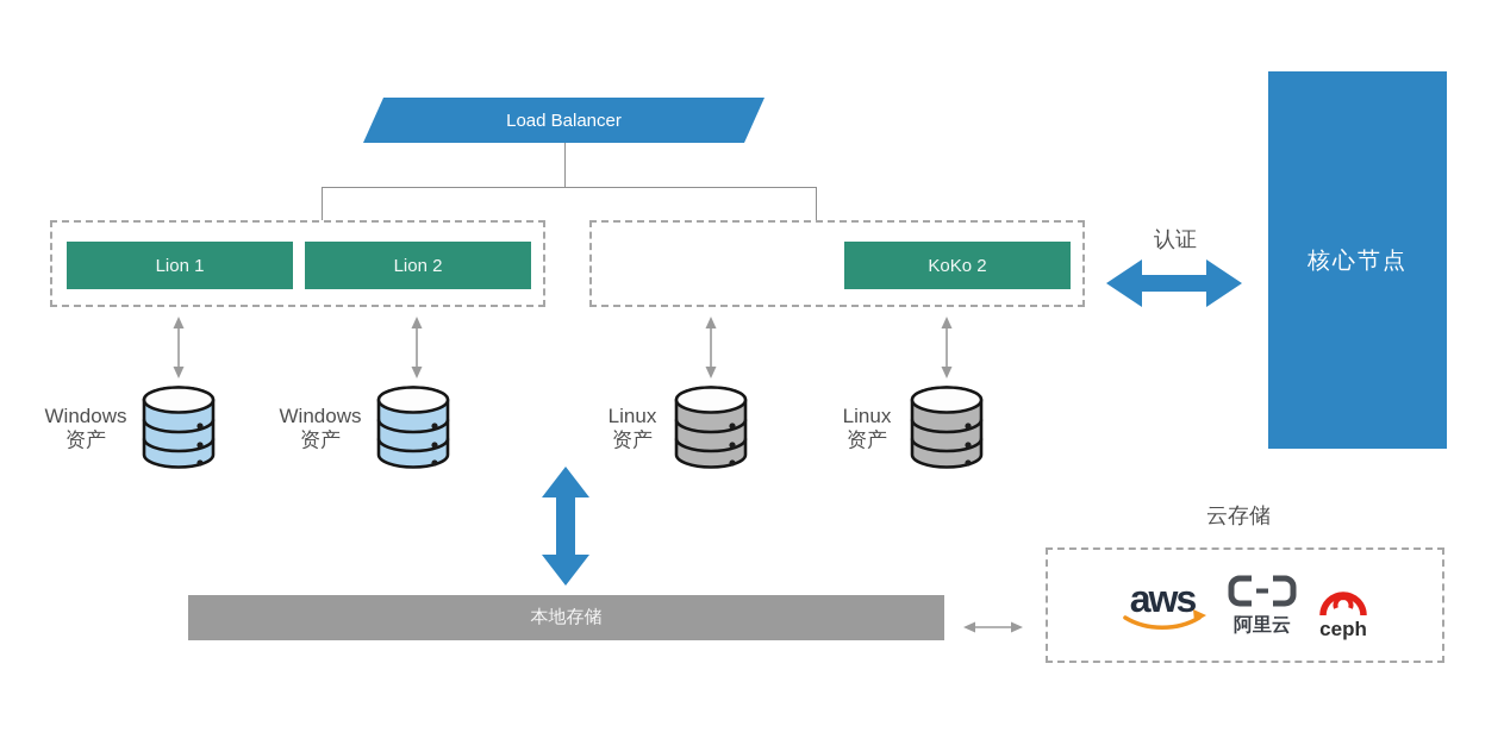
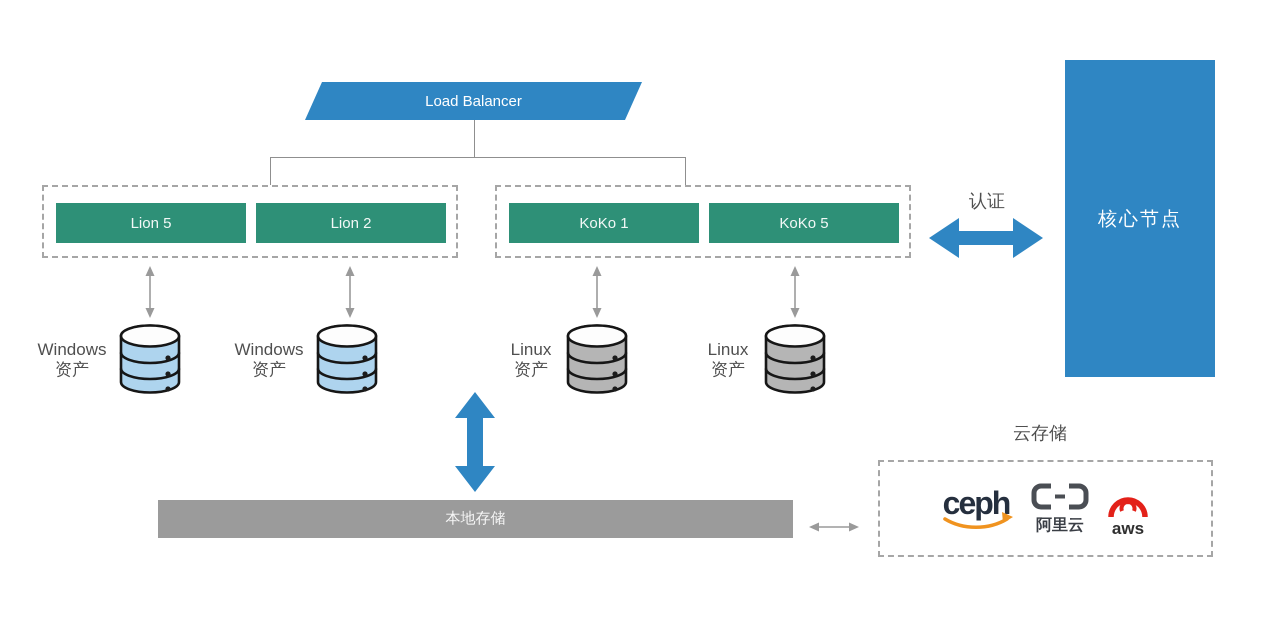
  Load Balancer
- Lion 1
+ Lion 5
  Lion 2
+ KoKo 1
- KoKo 2
+ KoKo 5
  Windows
  资产
  Windows
  资产
  Linux
  资产
  Linux
  资产
  认证
  核心节点
  本地存储
  云存储
- aws
+ ceph
  阿里云
- ceph
+ aws
